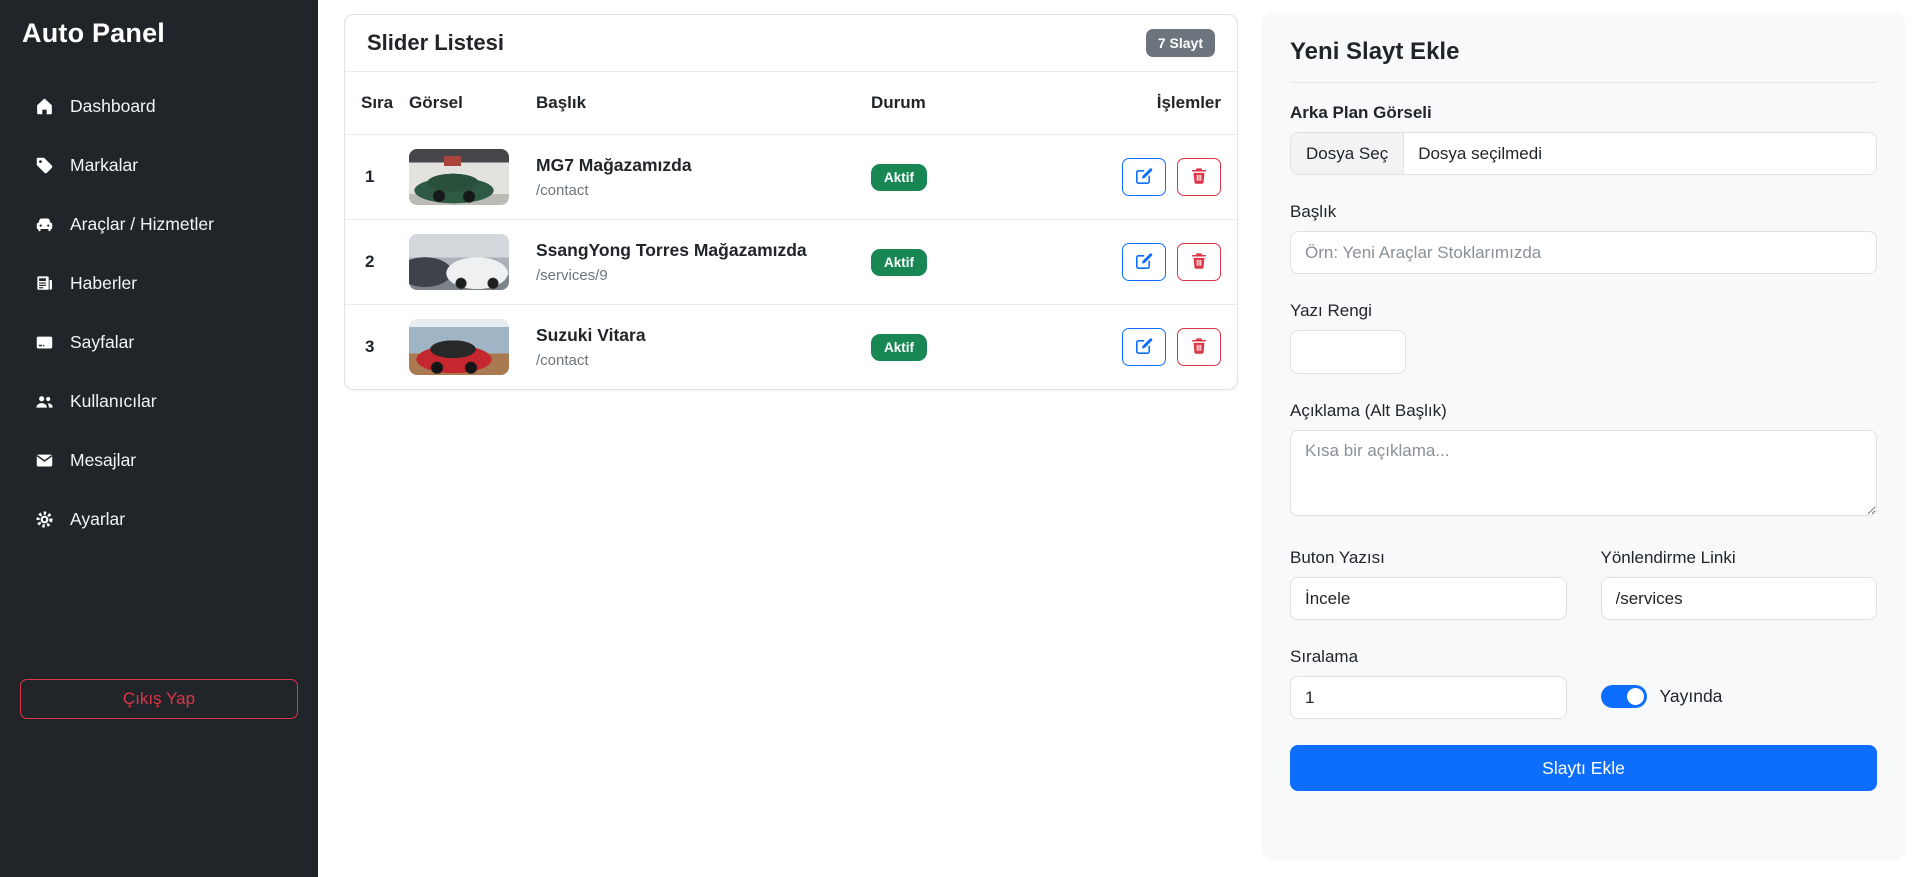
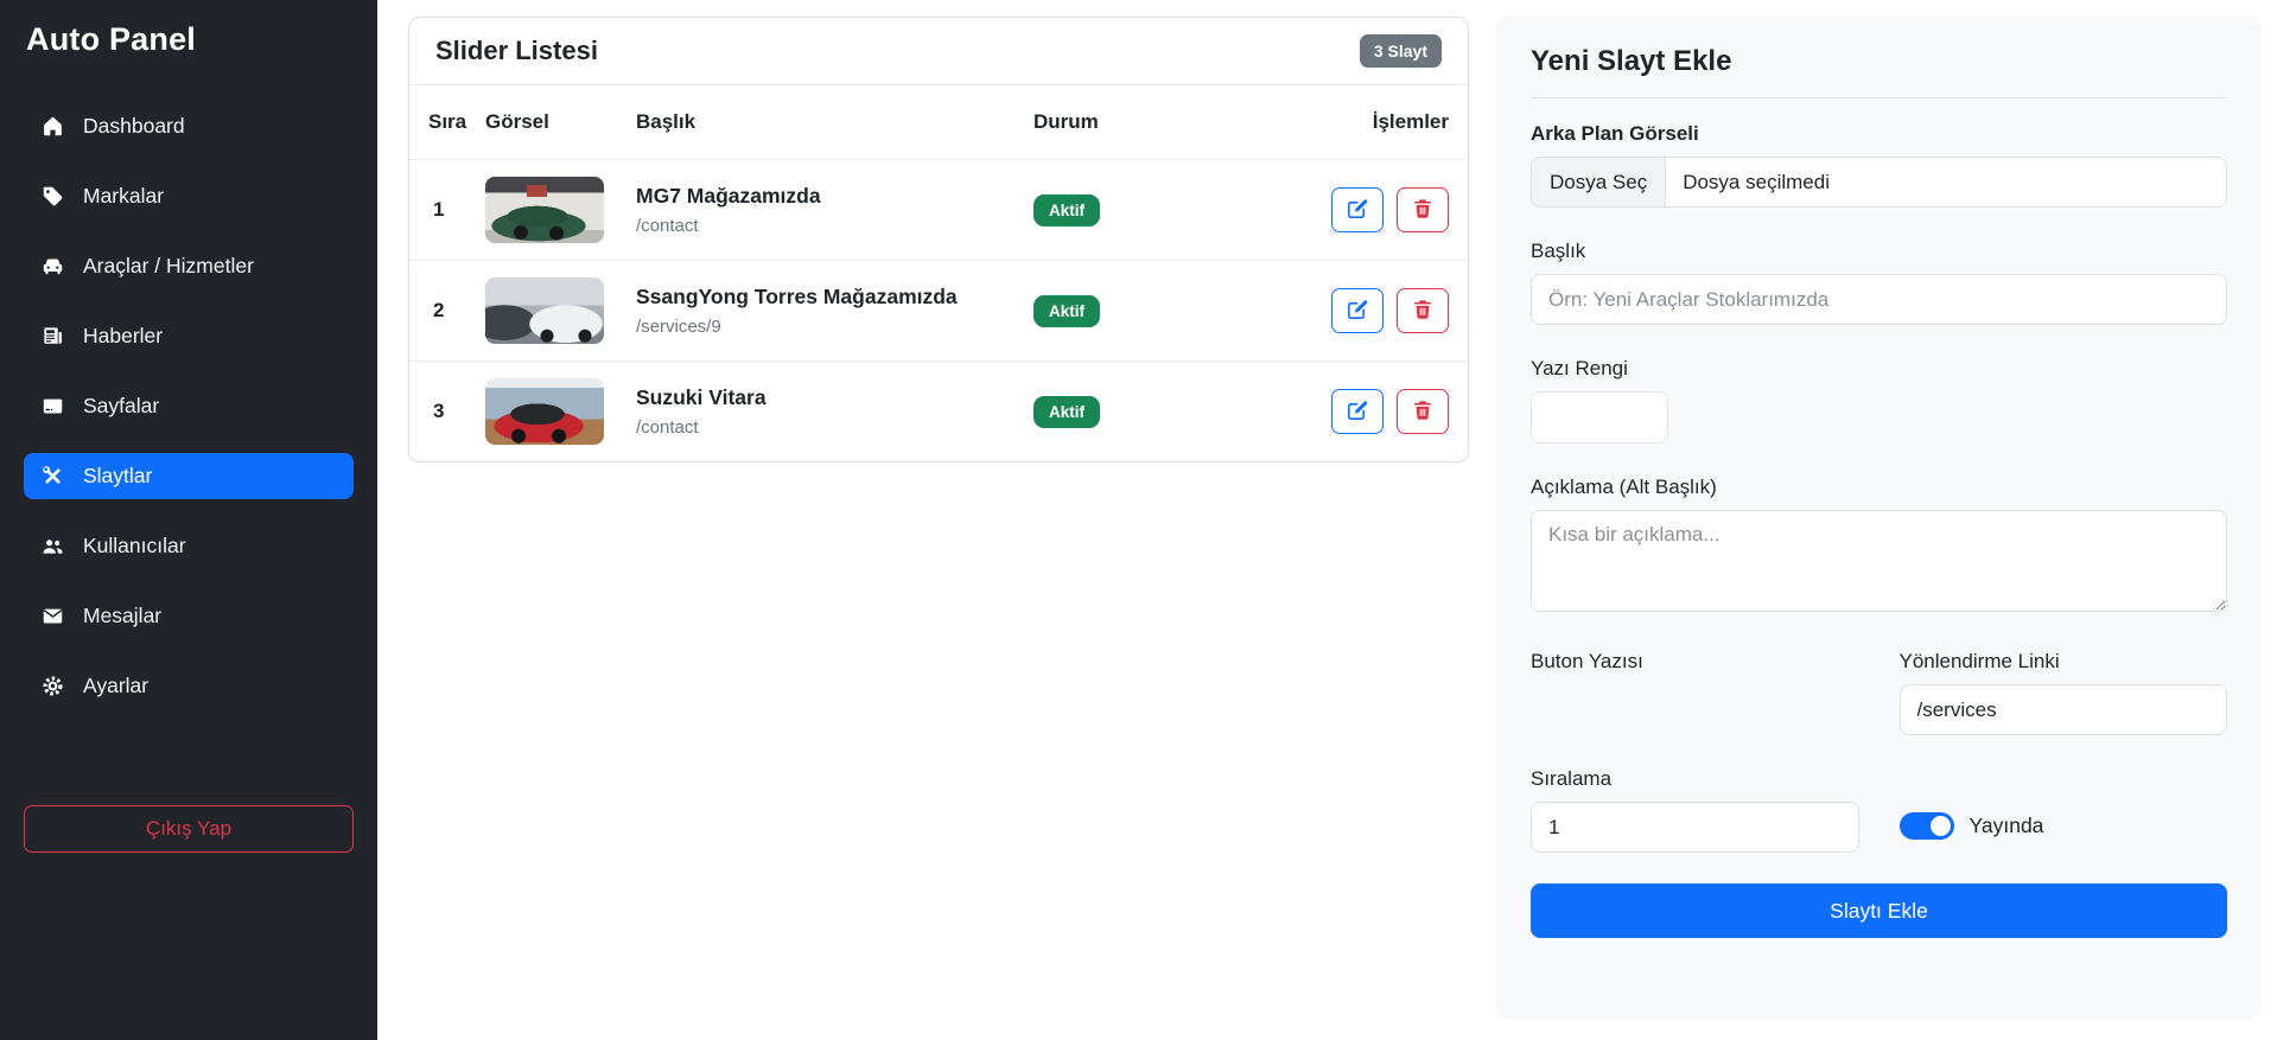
  Auto Panel
  Dashboard
  Markalar
  Araçlar / Hizmetler
  Haberler
  Sayfalar
+ Slaytlar
  Kullanıcılar
  Mesajlar
  Ayarlar
  Çıkış Yap
  Slider Listesi
- 7 Slayt
+ 3 Slayt
  Sıra
  Görsel
  Başlık
  Durum
  İşlemler
  1
  MG7 Mağazamızda
  /contact
  Aktif
  2
  SsangYong Torres Mağazamızda
  /services/9
  Aktif
  3
  Suzuki Vitara
  /contact
  Aktif
  Yeni Slayt Ekle
  Arka Plan Görseli
  Dosya Seç
  Dosya seçilmedi
  Başlık
  Örn: Yeni Araçlar Stoklarımızda
  Yazı Rengi
  Açıklama (Alt Başlık)
  Kısa bir açıklama...
  Buton Yazısı
- İncele
  Yönlendirme Linki
  /services
  Sıralama
  1
  Yayında
  Slaytı Ekle
